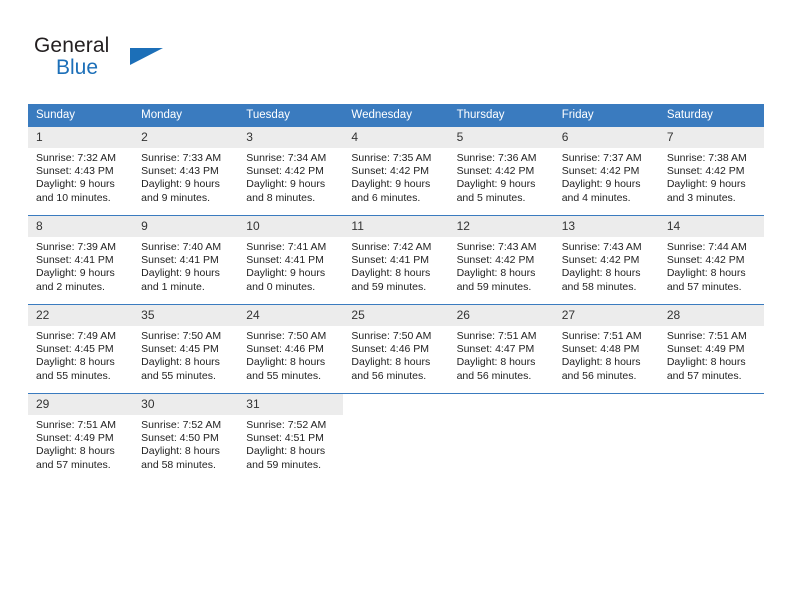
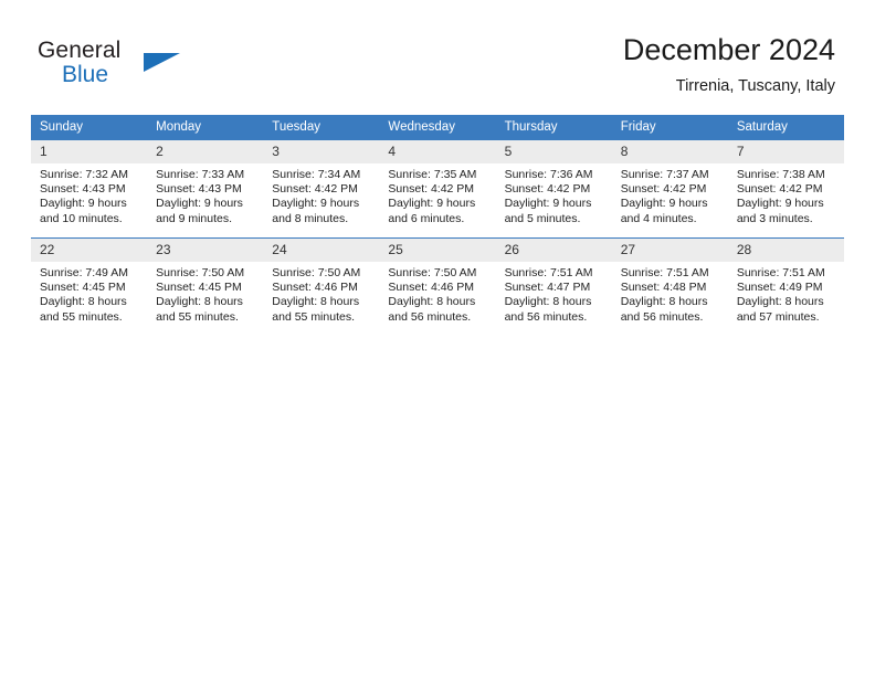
  General
  Blue
+ December 2024
+ Tirrenia, Tuscany, Italy
  Sunday	Monday	Tuesday	Wednesday	Thursday	Friday	Saturday
- 1Sunrise: 7:32 AMSunset: 4:43 PMDaylight: 9 hoursand 10 minutes.	2Sunrise: 7:33 AMSunset: 4:43 PMDaylight: 9 hoursand 9 minutes.	3Sunrise: 7:34 AMSunset: 4:42 PMDaylight: 9 hoursand 8 minutes.	4Sunrise: 7:35 AMSunset: 4:42 PMDaylight: 9 hoursand 6 minutes.	5Sunrise: 7:36 AMSunset: 4:42 PMDaylight: 9 hoursand 5 minutes.	6Sunrise: 7:37 AMSunset: 4:42 PMDaylight: 9 hoursand 4 minutes.	7Sunrise: 7:38 AMSunset: 4:42 PMDaylight: 9 hoursand 3 minutes.
+ 1Sunrise: 7:32 AMSunset: 4:43 PMDaylight: 9 hoursand 10 minutes.	2Sunrise: 7:33 AMSunset: 4:43 PMDaylight: 9 hoursand 9 minutes.	3Sunrise: 7:34 AMSunset: 4:42 PMDaylight: 9 hoursand 8 minutes.	4Sunrise: 7:35 AMSunset: 4:42 PMDaylight: 9 hoursand 6 minutes.	5Sunrise: 7:36 AMSunset: 4:42 PMDaylight: 9 hoursand 5 minutes.	8Sunrise: 7:37 AMSunset: 4:42 PMDaylight: 9 hoursand 4 minutes.	7Sunrise: 7:38 AMSunset: 4:42 PMDaylight: 9 hoursand 3 minutes.
- 8Sunrise: 7:39 AMSunset: 4:41 PMDaylight: 9 hoursand 2 minutes.	9Sunrise: 7:40 AMSunset: 4:41 PMDaylight: 9 hoursand 1 minute.	10Sunrise: 7:41 AMSunset: 4:41 PMDaylight: 9 hoursand 0 minutes.	11Sunrise: 7:42 AMSunset: 4:41 PMDaylight: 8 hoursand 59 minutes.	12Sunrise: 7:43 AMSunset: 4:42 PMDaylight: 8 hoursand 59 minutes.	13Sunrise: 7:43 AMSunset: 4:42 PMDaylight: 8 hoursand 58 minutes.	14Sunrise: 7:44 AMSunset: 4:42 PMDaylight: 8 hoursand 57 minutes.
- 22Sunrise: 7:49 AMSunset: 4:45 PMDaylight: 8 hoursand 55 minutes.	35Sunrise: 7:50 AMSunset: 4:45 PMDaylight: 8 hoursand 55 minutes.	24Sunrise: 7:50 AMSunset: 4:46 PMDaylight: 8 hoursand 55 minutes.	25Sunrise: 7:50 AMSunset: 4:46 PMDaylight: 8 hoursand 56 minutes.	26Sunrise: 7:51 AMSunset: 4:47 PMDaylight: 8 hoursand 56 minutes.	27Sunrise: 7:51 AMSunset: 4:48 PMDaylight: 8 hoursand 56 minutes.	28Sunrise: 7:51 AMSunset: 4:49 PMDaylight: 8 hoursand 57 minutes.
+ 22Sunrise: 7:49 AMSunset: 4:45 PMDaylight: 8 hoursand 55 minutes.	23Sunrise: 7:50 AMSunset: 4:45 PMDaylight: 8 hoursand 55 minutes.	24Sunrise: 7:50 AMSunset: 4:46 PMDaylight: 8 hoursand 55 minutes.	25Sunrise: 7:50 AMSunset: 4:46 PMDaylight: 8 hoursand 56 minutes.	26Sunrise: 7:51 AMSunset: 4:47 PMDaylight: 8 hoursand 56 minutes.	27Sunrise: 7:51 AMSunset: 4:48 PMDaylight: 8 hoursand 56 minutes.	28Sunrise: 7:51 AMSunset: 4:49 PMDaylight: 8 hoursand 57 minutes.
- 29Sunrise: 7:51 AMSunset: 4:49 PMDaylight: 8 hoursand 57 minutes.	30Sunrise: 7:52 AMSunset: 4:50 PMDaylight: 8 hoursand 58 minutes.	31Sunrise: 7:52 AMSunset: 4:51 PMDaylight: 8 hoursand 59 minutes.
